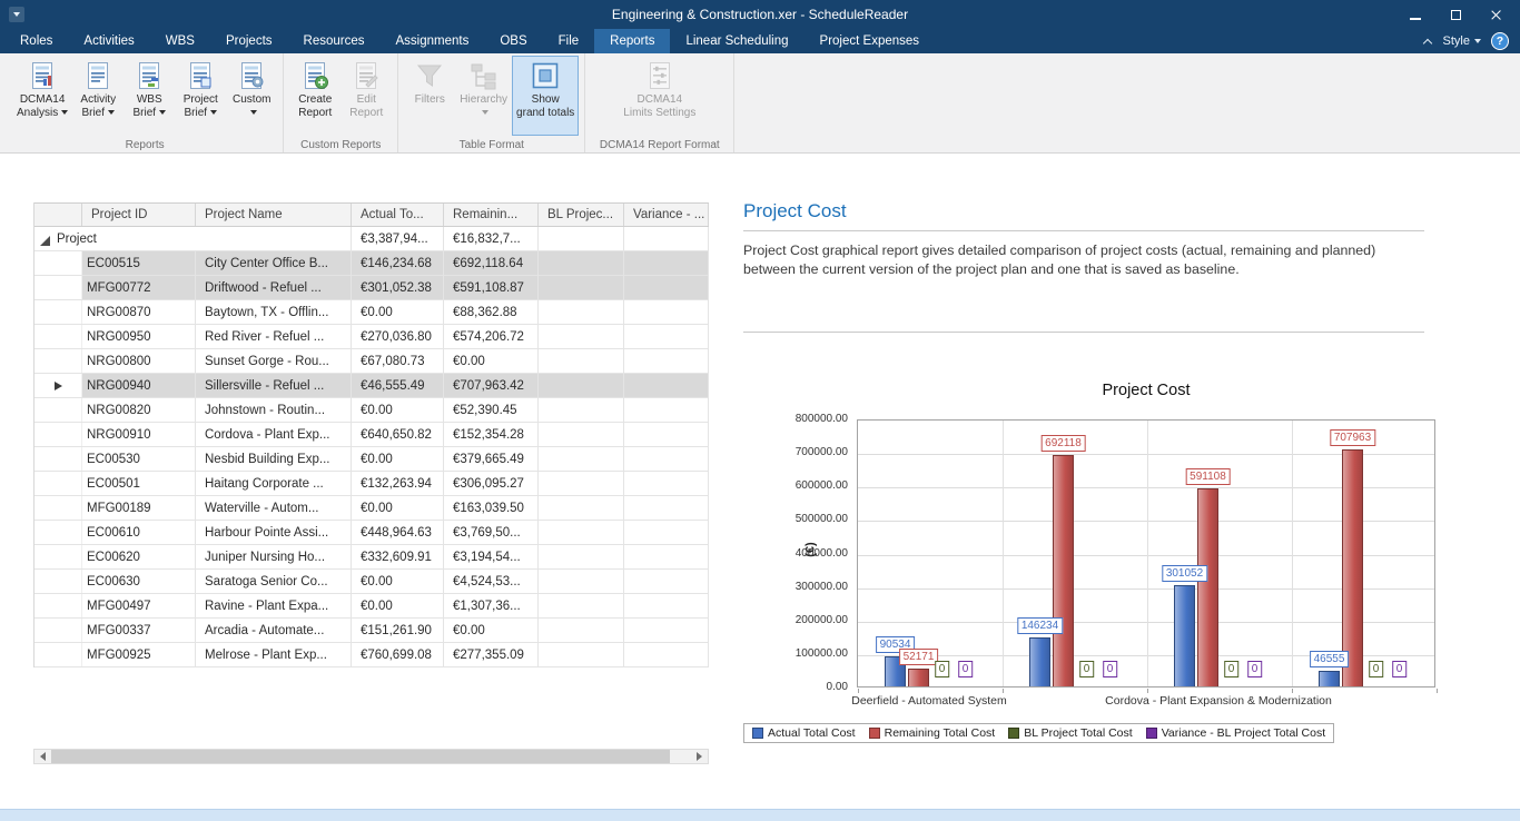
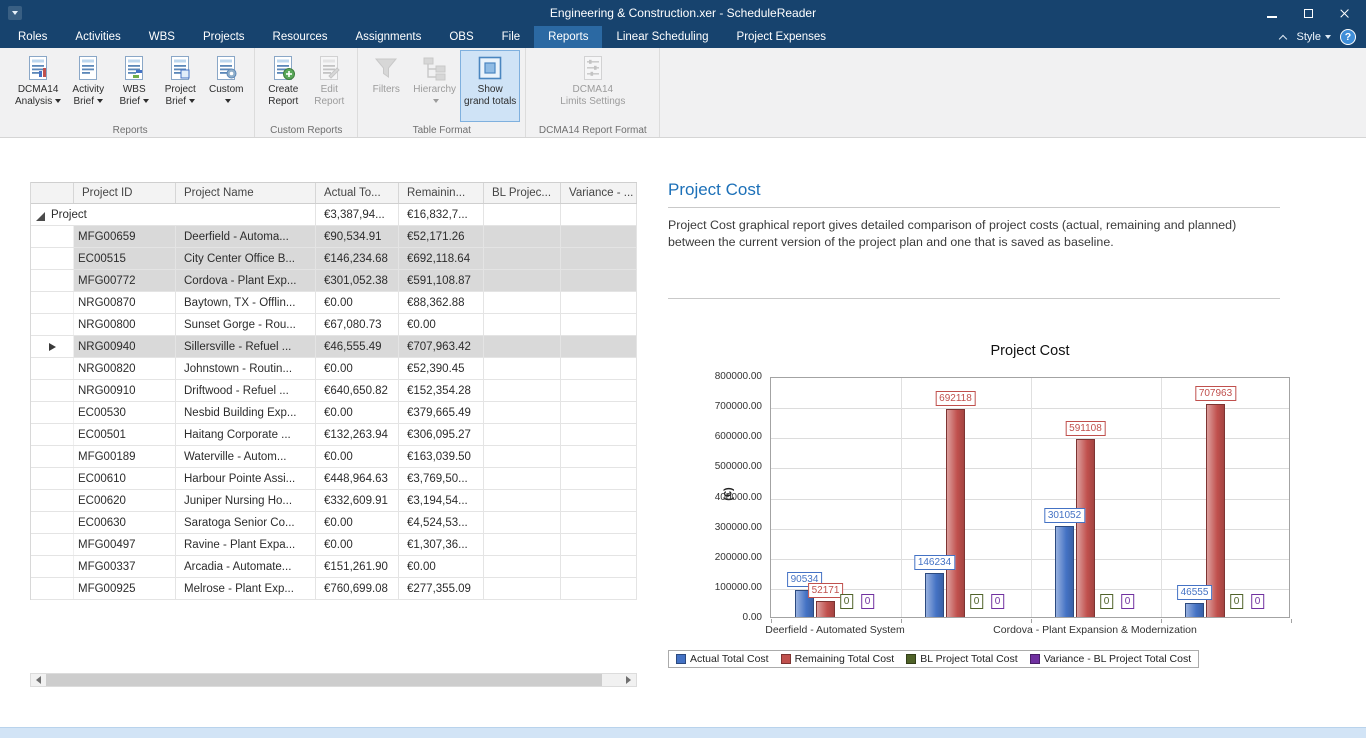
  Engineering & Construction.xer - ScheduleReader
  Roles
  Activities
  WBS
  Projects
  Resources
  Assignments
  OBS
  File
  Reports
  Linear Scheduling
  Project Expenses
  Style
  ?
  DCMA14
  Analysis
  Activity
  Brief
  WBS
  Brief
  Project
  Brief
  Custom
  Reports
  Create
  Report
  Edit
  Report
  Custom Reports
  Filters
  Hierarchy
  Show
  grand totals
  Table Format
  DCMA14
  Limits Settings
  DCMA14 Report Format
  Project ID
  Project Name
  Actual To...
  Remainin...
  BL Projec...
  Variance - ...
  Project
  €3,387,94...
  €16,832,7...
+ MFG00659
+ Deerfield - Automa...
+ €90,534.91
+ €52,171.26
  EC00515
  City Center Office B...
  €146,234.68
  €692,118.64
  MFG00772
- Driftwood - Refuel ...
+ Cordova - Plant Exp...
  €301,052.38
  €591,108.87
  NRG00870
  Baytown, TX - Offlin...
  €0.00
  €88,362.88
- NRG00950
- Red River - Refuel ...
- €270,036.80
- €574,206.72
  NRG00800
  Sunset Gorge - Rou...
  €67,080.73
  €0.00
  NRG00940
  Sillersville - Refuel ...
  €46,555.49
  €707,963.42
  NRG00820
  Johnstown - Routin...
  €0.00
  €52,390.45
  NRG00910
- Cordova - Plant Exp...
+ Driftwood - Refuel ...
  €640,650.82
  €152,354.28
  EC00530
  Nesbid Building Exp...
  €0.00
  €379,665.49
  EC00501
  Haitang Corporate ...
  €132,263.94
  €306,095.27
  MFG00189
  Waterville - Autom...
  €0.00
  €163,039.50
  EC00610
  Harbour Pointe Assi...
  €448,964.63
  €3,769,50...
  EC00620
  Juniper Nursing Ho...
  €332,609.91
  €3,194,54...
  EC00630
  Saratoga Senior Co...
  €0.00
  €4,524,53...
  MFG00497
  Ravine - Plant Expa...
  €0.00
  €1,307,36...
  MFG00337
  Arcadia - Automate...
  €151,261.90
  €0.00
  MFG00925
  Melrose - Plant Exp...
  €760,699.08
  €277,355.09
  Project Cost
  Project Cost graphical report gives detailed comparison of project costs (actual, remaining and planned) between the current version of the project plan and one that is saved as baseline.
  Project Cost
  90534
  146234
  301052
  46555
  52171
  692118
  591108
  707963
  0
  0
  0
  0
  0
  0
  0
  0
  800000.00
  700000.00
  600000.00
  500000.00
  400000.00
  300000.00
  200000.00
  100000.00
  0.00
  Deerfield - Automated System
  Cordova - Plant Expansion & Modernization
  Actual Total Cost
  Remaining Total Cost
  BL Project Total Cost
  Variance - BL Project Total Cost
